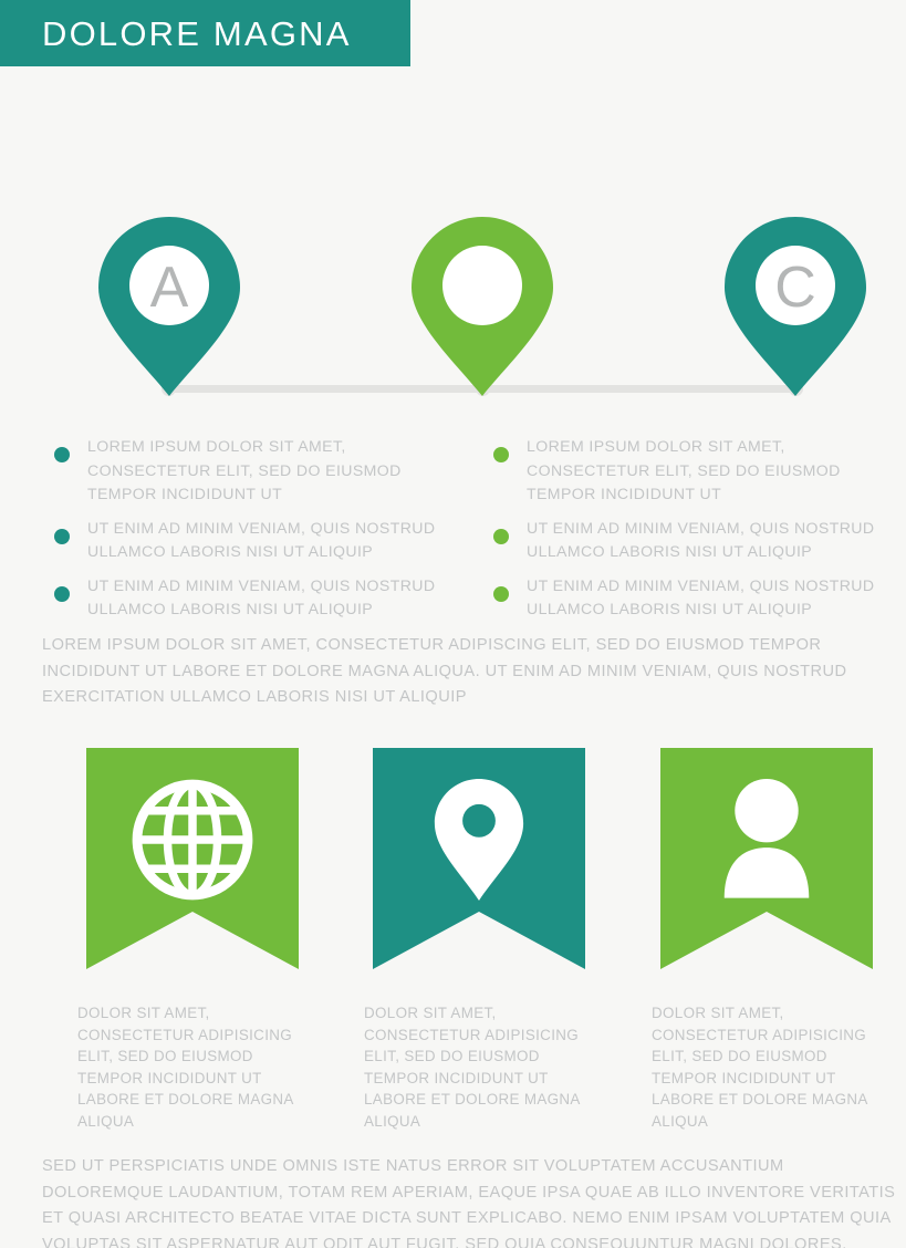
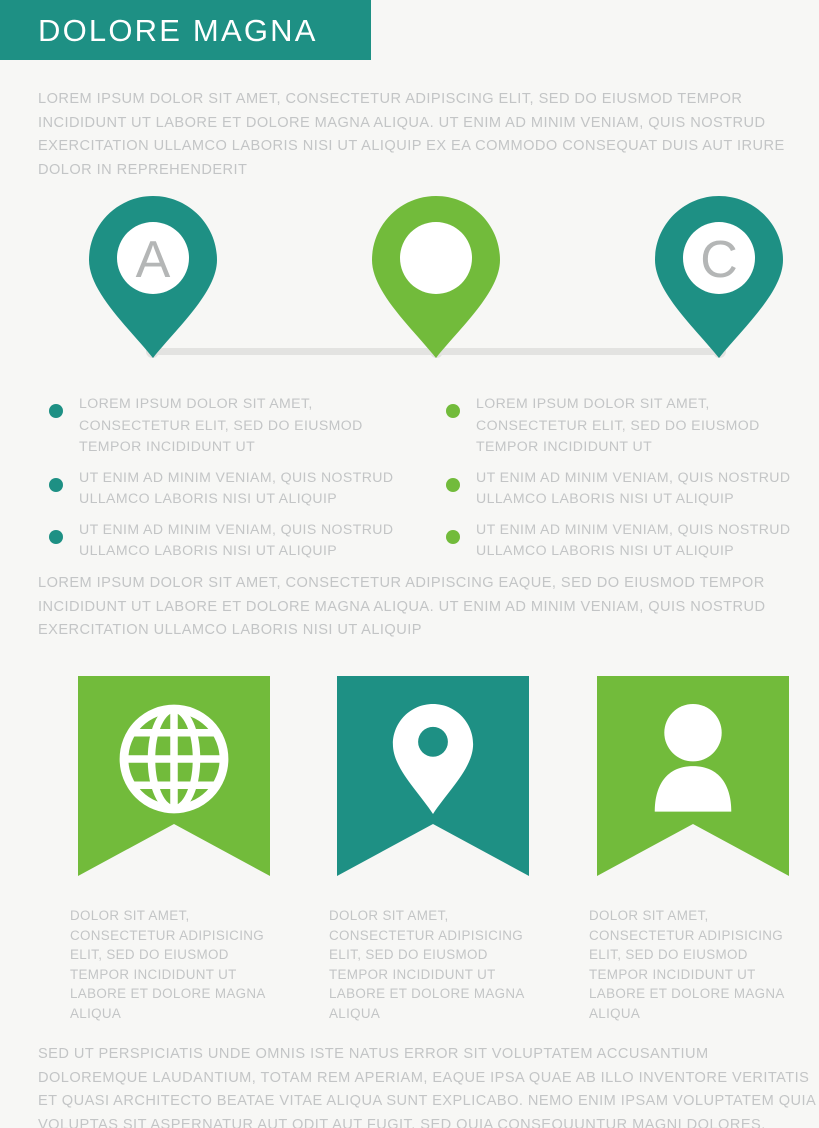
  DOLORE MAGNA
+ LOREM IPSUM DOLOR SIT AMET, CONSECTETUR ADIPISCING ELIT, SED DO EIUSMOD TEMPOR INCIDIDUNT UT LABORE ET DOLORE MAGNA ALIQUA. UT ENIM AD MINIM VENIAM, QUIS NOSTRUD EXERCITATION ULLAMCO LABORIS NISI UT ALIQUIP EX EA COMMODO CONSEQUAT DUIS AUT IRURE DOLOR IN REPREHENDERIT
  A
  C
  LOREM IPSUM DOLOR SIT AMET, CONSECTETUR ELIT, SED DO EIUSMOD TEMPOR INCIDIDUNT UT
  UT ENIM AD MINIM VENIAM, QUIS NOSTRUD ULLAMCO LABORIS NISI UT ALIQUIP
  UT ENIM AD MINIM VENIAM, QUIS NOSTRUD ULLAMCO LABORIS NISI UT ALIQUIP
  LOREM IPSUM DOLOR SIT AMET, CONSECTETUR ELIT, SED DO EIUSMOD TEMPOR INCIDIDUNT UT
  UT ENIM AD MINIM VENIAM, QUIS NOSTRUD ULLAMCO LABORIS NISI UT ALIQUIP
  UT ENIM AD MINIM VENIAM, QUIS NOSTRUD ULLAMCO LABORIS NISI UT ALIQUIP
- LOREM IPSUM DOLOR SIT AMET, CONSECTETUR ADIPISCING ELIT, SED DO EIUSMOD TEMPOR INCIDIDUNT UT LABORE ET DOLORE MAGNA ALIQUA. UT ENIM AD MINIM VENIAM, QUIS NOSTRUD EXERCITATION ULLAMCO LABORIS NISI UT ALIQUIP
+ LOREM IPSUM DOLOR SIT AMET, CONSECTETUR ADIPISCING EAQUE, SED DO EIUSMOD TEMPOR INCIDIDUNT UT LABORE ET DOLORE MAGNA ALIQUA. UT ENIM AD MINIM VENIAM, QUIS NOSTRUD EXERCITATION ULLAMCO LABORIS NISI UT ALIQUIP
  DOLOR SIT AMET, CONSECTETUR ADIPISICING ELIT, SED DO EIUSMOD TEMPOR INCIDIDUNT UT LABORE ET DOLORE MAGNA ALIQUA
  DOLOR SIT AMET, CONSECTETUR ADIPISICING ELIT, SED DO EIUSMOD TEMPOR INCIDIDUNT UT LABORE ET DOLORE MAGNA ALIQUA
  DOLOR SIT AMET, CONSECTETUR ADIPISICING ELIT, SED DO EIUSMOD TEMPOR INCIDIDUNT UT LABORE ET DOLORE MAGNA ALIQUA
- SED UT PERSPICIATIS UNDE OMNIS ISTE NATUS ERROR SIT VOLUPTATEM ACCUSANTIUM DOLOREMQUE LAUDANTIUM, TOTAM REM APERIAM, EAQUE IPSA QUAE AB ILLO INVENTORE VERITATIS ET QUASI ARCHITECTO BEATAE VITAE DICTA SUNT EXPLICABO. NEMO ENIM IPSAM VOLUPTATEM QUIA VOLUPTAS SIT ASPERNATUR AUT ODIT AUT FUGIT, SED QUIA CONSEQUUNTUR MAGNI DOLORES.
+ SED UT PERSPICIATIS UNDE OMNIS ISTE NATUS ERROR SIT VOLUPTATEM ACCUSANTIUM DOLOREMQUE LAUDANTIUM, TOTAM REM APERIAM, EAQUE IPSA QUAE AB ILLO INVENTORE VERITATIS ET QUASI ARCHITECTO BEATAE VITAE ALIQUA SUNT EXPLICABO. NEMO ENIM IPSAM VOLUPTATEM QUIA VOLUPTAS SIT ASPERNATUR AUT ODIT AUT FUGIT, SED QUIA CONSEQUUNTUR MAGNI DOLORES.
